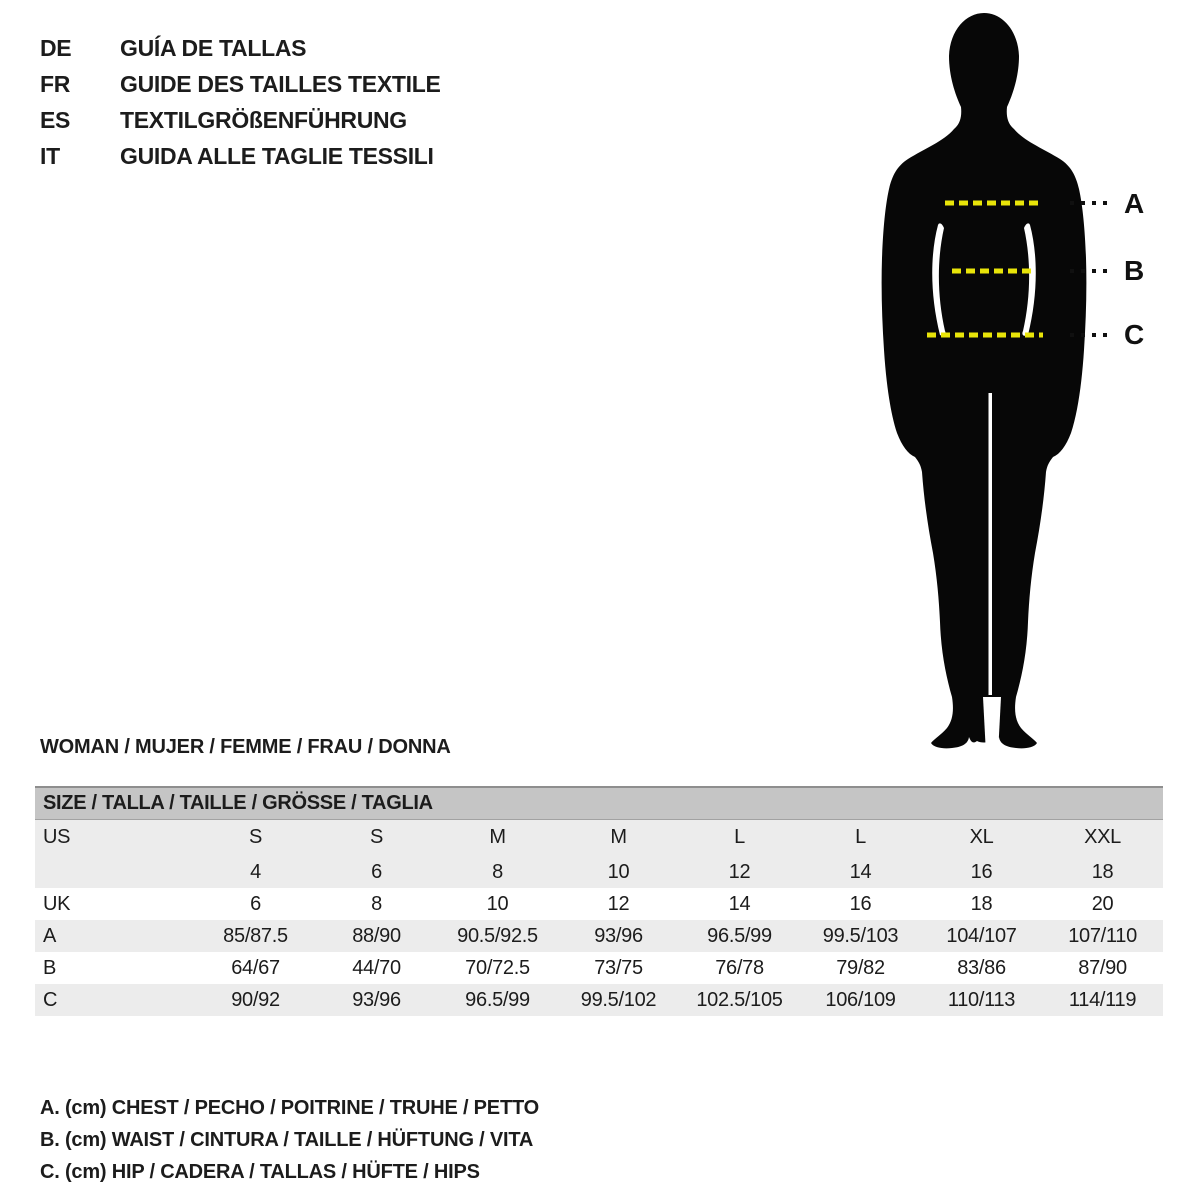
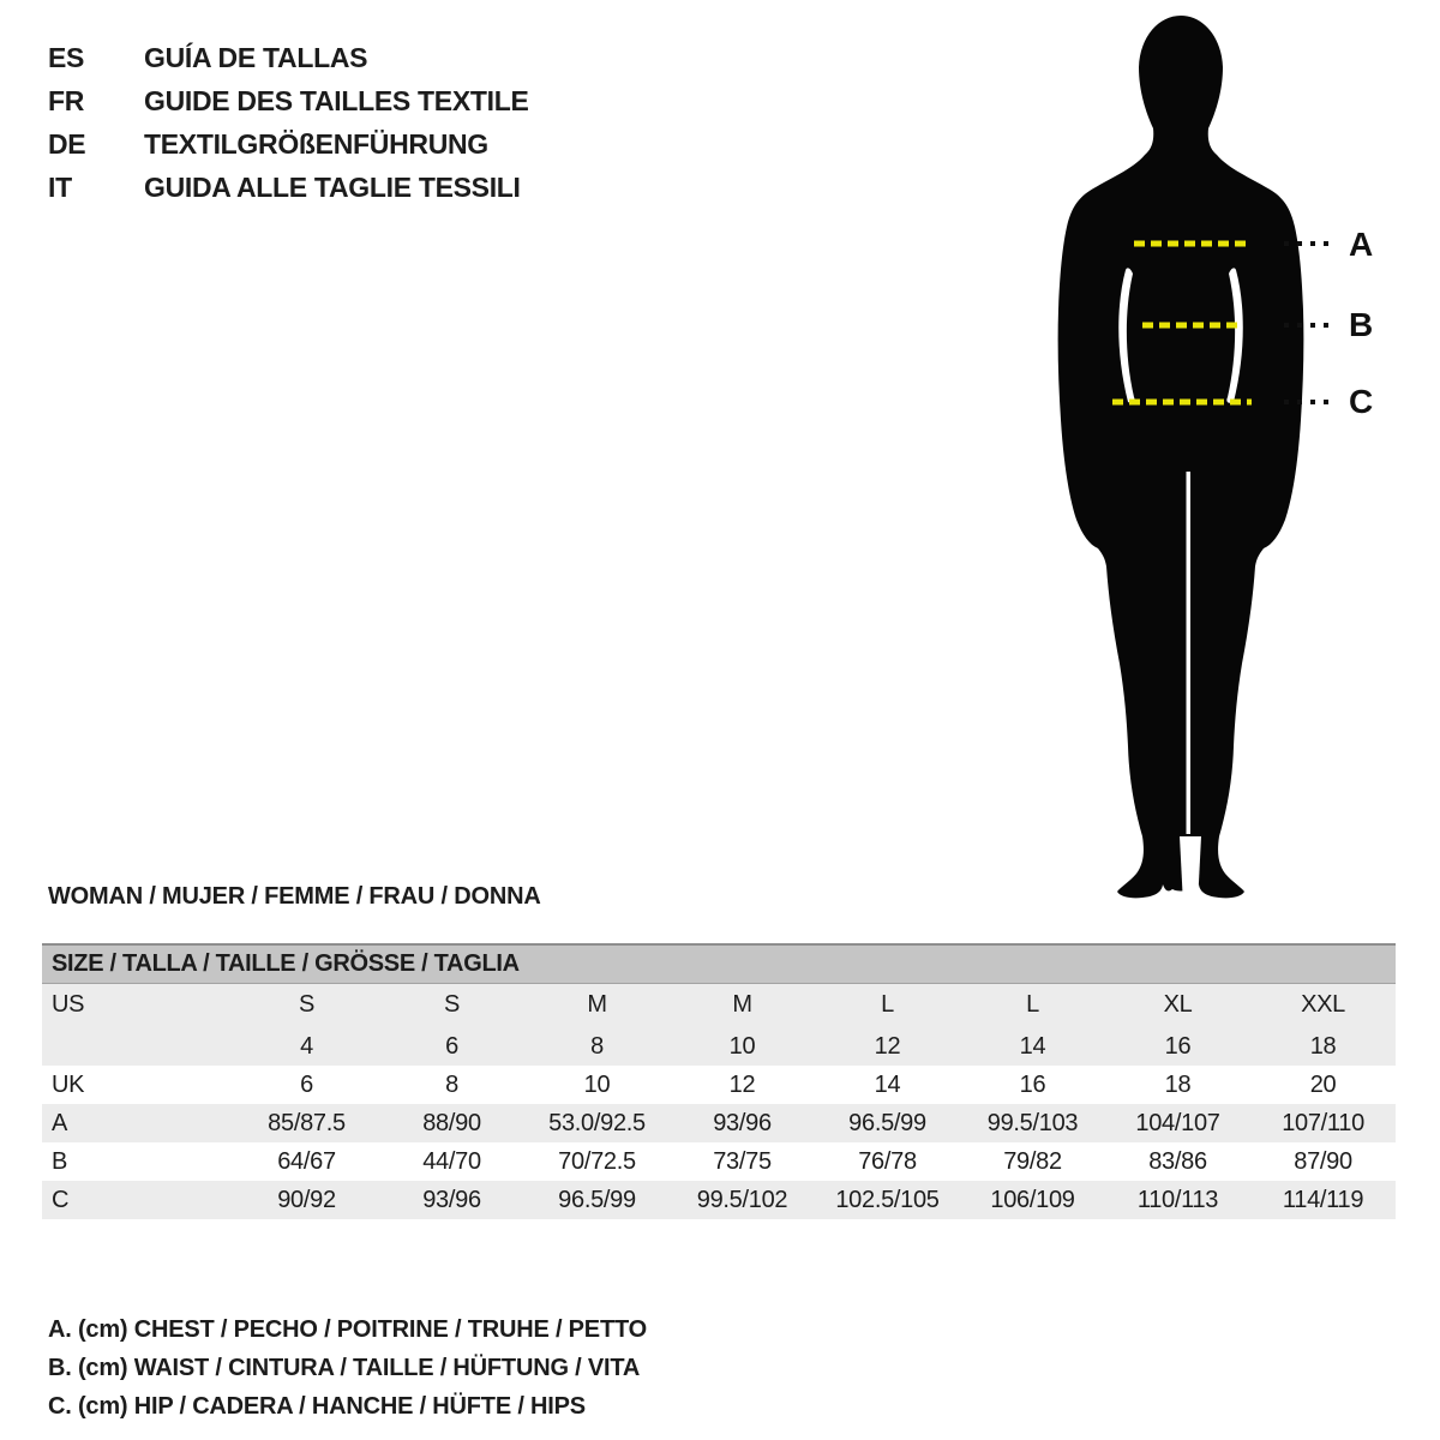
- DE
+ ES
  GUÍA DE TALLAS
  FR
  GUIDE DES TAILLES TEXTILE
- ES
+ DE
  TEXTILGRÖßENFÜHRUNG
  IT
  GUIDA ALLE TAGLIE TESSILI
  A
  B
  C
  WOMAN / MUJER / FEMME / FRAU / DONNA
  SIZE / TALLA / TAILLE / GRÖSSE / TAGLIA
  US	S	S	M	M	L	L	XL	XXL
  	4	6	8	10	12	14	16	18
  UK	6	8	10	12	14	16	18	20
- A	85/87.5	88/90	90.5/92.5	93/96	96.5/99	99.5/103	104/107	107/110
+ A	85/87.5	88/90	53.0/92.5	93/96	96.5/99	99.5/103	104/107	107/110
  B	64/67	44/70	70/72.5	73/75	76/78	79/82	83/86	87/90
  C	90/92	93/96	96.5/99	99.5/102	102.5/105	106/109	110/113	114/119
  A. (cm) CHEST / PECHO / POITRINE / TRUHE / PETTO
  B. (cm) WAIST / CINTURA / TAILLE / HÜFTUNG / VITA
- C. (cm) HIP / CADERA / TALLAS / HÜFTE / HIPS
+ C. (cm) HIP / CADERA / HANCHE / HÜFTE / HIPS
